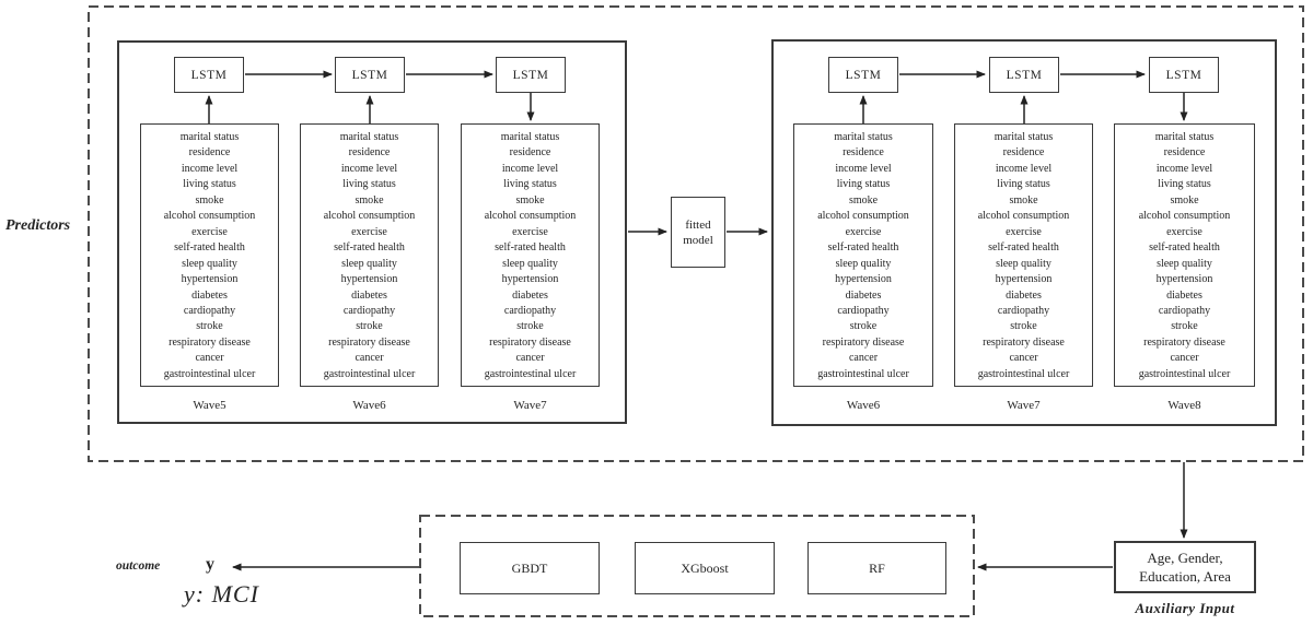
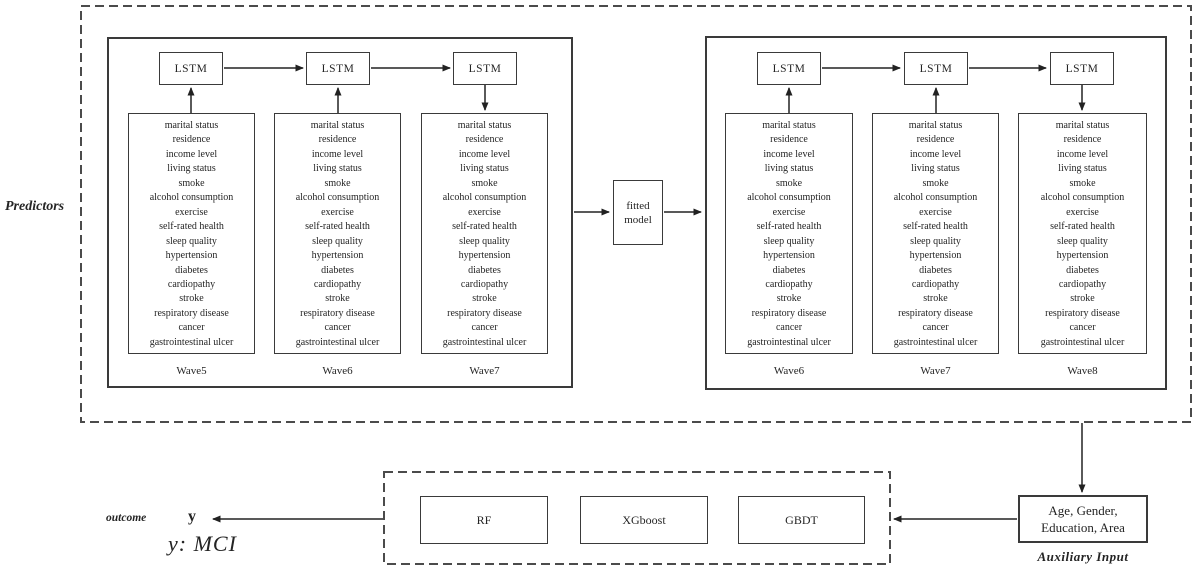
  Predictors
  LSTM
  LSTM
  LSTM
  marital status
  residence
  income level
  living status
  smoke
  alcohol consumption
  exercise
  self-rated health
  sleep quality
  hypertension
  diabetes
  cardiopathy
  stroke
  respiratory disease
  cancer
  gastrointestinal ulcer
  marital status
  residence
  income level
  living status
  smoke
  alcohol consumption
  exercise
  self-rated health
  sleep quality
  hypertension
  diabetes
  cardiopathy
  stroke
  respiratory disease
  cancer
  gastrointestinal ulcer
  marital status
  residence
  income level
  living status
  smoke
  alcohol consumption
  exercise
  self-rated health
  sleep quality
  hypertension
  diabetes
  cardiopathy
  stroke
  respiratory disease
  cancer
  gastrointestinal ulcer
  Wave5
  Wave6
  Wave7
  fitted model
  LSTM
  LSTM
  LSTM
  marital status
  residence
  income level
  living status
  smoke
  alcohol consumption
  exercise
  self-rated health
  sleep quality
  hypertension
  diabetes
  cardiopathy
  stroke
  respiratory disease
  cancer
  gastrointestinal ulcer
  marital status
  residence
  income level
  living status
  smoke
  alcohol consumption
  exercise
  self-rated health
  sleep quality
  hypertension
  diabetes
  cardiopathy
  stroke
  respiratory disease
  cancer
  gastrointestinal ulcer
  marital status
  residence
  income level
  living status
  smoke
  alcohol consumption
  exercise
  self-rated health
  sleep quality
  hypertension
  diabetes
  cardiopathy
  stroke
  respiratory disease
  cancer
  gastrointestinal ulcer
  Wave6
  Wave7
  Wave8
- GBDT
+ RF
  XGboost
- RF
+ GBDT
  Age, Gender, Education, Area
  Auxiliary Input
  outcome
  y
  y: MCI
